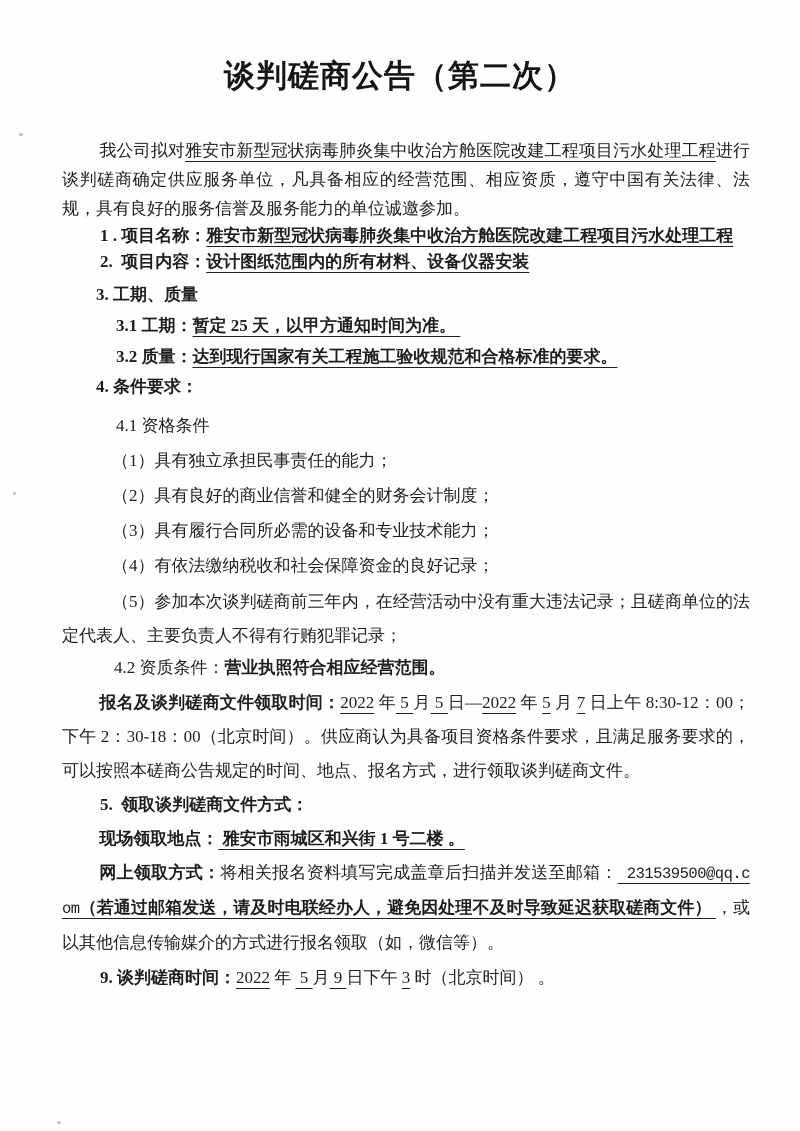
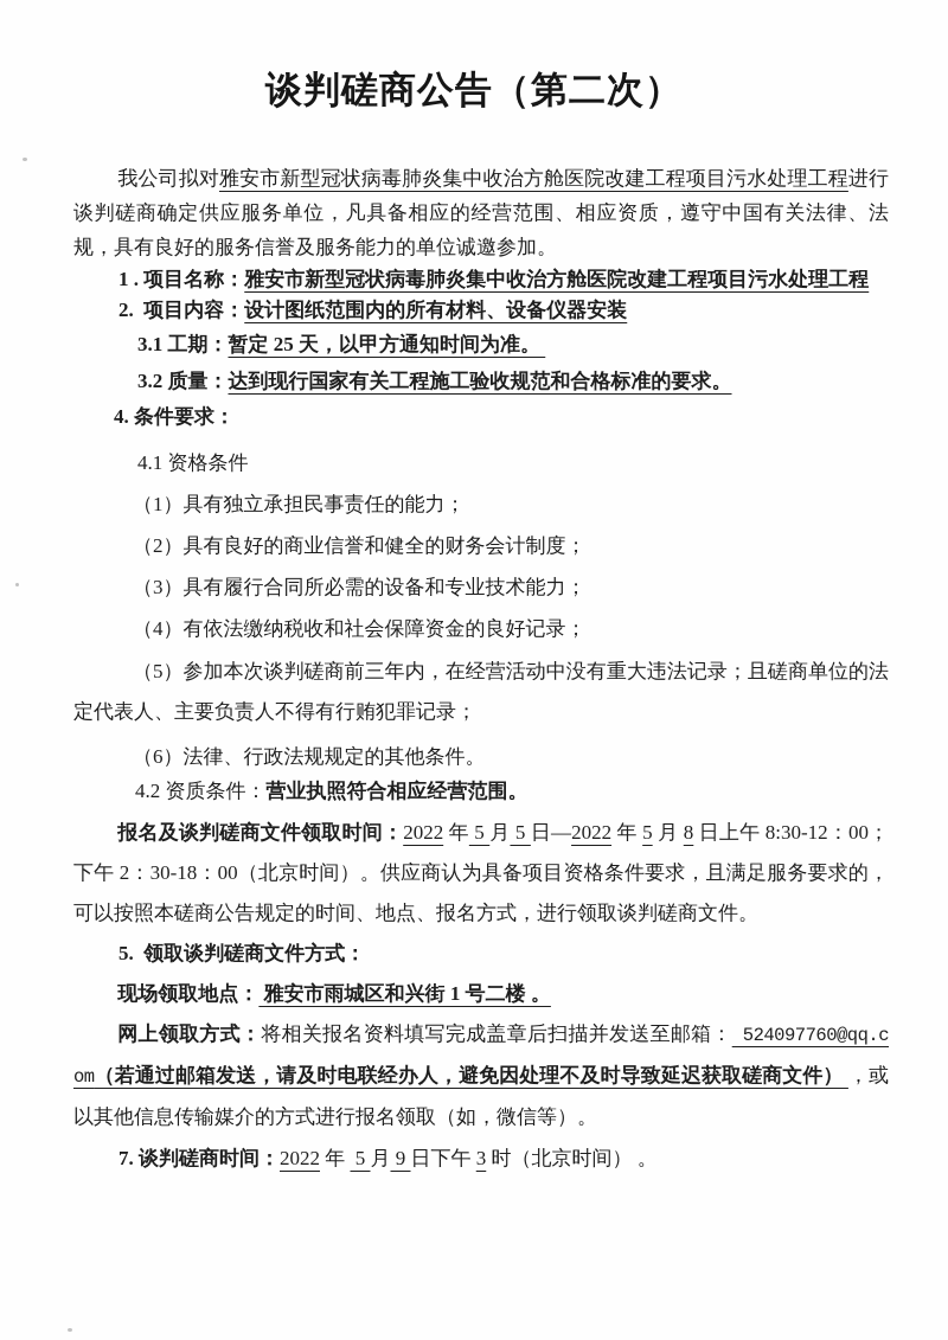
  谈判磋商公告（第二次）
  我公司拟对雅安市新型冠状病毒肺炎集中收治方舱医院改建工程项目污水处理工程进行谈判磋商确定供应服务单位，凡具备相应的经营范围、相应资质，遵守中国有关法律、法规，具有良好的服务信誉及服务能力的单位诚邀参加。
  1 . 项目名称：雅安市新型冠状病毒肺炎集中收治方舱医院改建工程项目污水处理工程
  2. 项目内容：设计图纸范围内的所有材料、设备仪器安装
- 3. 工期、质量
  3.1 工期：暂定 25 天，以甲方通知时间为准。
  3.2 质量：达到现行国家有关工程施工验收规范和合格标准的要求。
  4. 条件要求：
  4.1 资格条件
  （1）具有独立承担民事责任的能力；
  （2）具有良好的商业信誉和健全的财务会计制度；
  （3）具有履行合同所必需的设备和专业技术能力；
  （4）有依法缴纳税收和社会保障资金的良好记录；
  （5）参加本次谈判磋商前三年内，在经营活动中没有重大违法记录；且磋商单位的法定代表人、主要负责人不得有行贿犯罪记录；
+ （6）法律、行政法规规定的其他条件。
  4.2 资质条件：营业执照符合相应经营范围。
- 报名及谈判磋商文件领取时间：2022 年 5 月 5 日—2022 年 5 月 7 日上午 8:30-12：00；下午 2：30-18：00（北京时间）。供应商认为具备项目资格条件要求，且满足服务要求的，可以按照本磋商公告规定的时间、地点、报名方式，进行领取谈判磋商文件。
+ 报名及谈判磋商文件领取时间：2022 年 5 月 5 日—2022 年 5 月 8 日上午 8:30-12：00；下午 2：30-18：00（北京时间）。供应商认为具备项目资格条件要求，且满足服务要求的，可以按照本磋商公告规定的时间、地点、报名方式，进行领取谈判磋商文件。
  5. 领取谈判磋商文件方式：
  现场领取地点： 雅安市雨城区和兴街 1 号二楼 。
- 网上领取方式：将相关报名资料填写完成盖章后扫描并发送至邮箱： 231539500@qq.com（若通过邮箱发送，请及时电联经办人，避免因处理不及时导致延迟获取磋商文件） ，或以其他信息传输媒介的方式进行报名领取（如，微信等）。
+ 网上领取方式：将相关报名资料填写完成盖章后扫描并发送至邮箱： 524097760@qq.com（若通过邮箱发送，请及时电联经办人，避免因处理不及时导致延迟获取磋商文件） ，或以其他信息传输媒介的方式进行报名领取（如，微信等）。
- 9. 谈判磋商时间：2022 年 5 月 9 日下午 3 时（北京时间） 。
+ 7. 谈判磋商时间：2022 年 5 月 9 日下午 3 时（北京时间） 。
